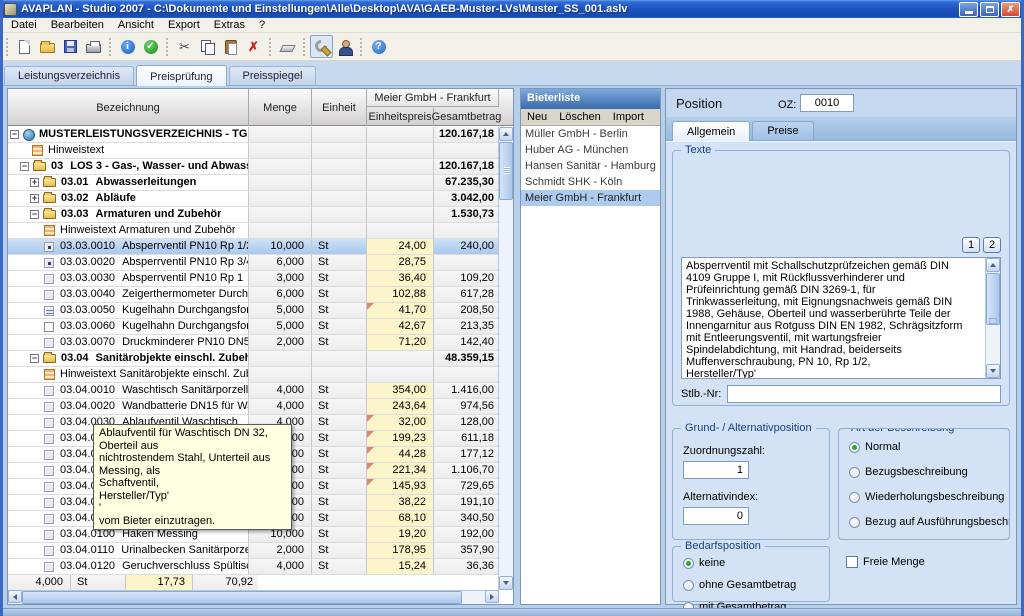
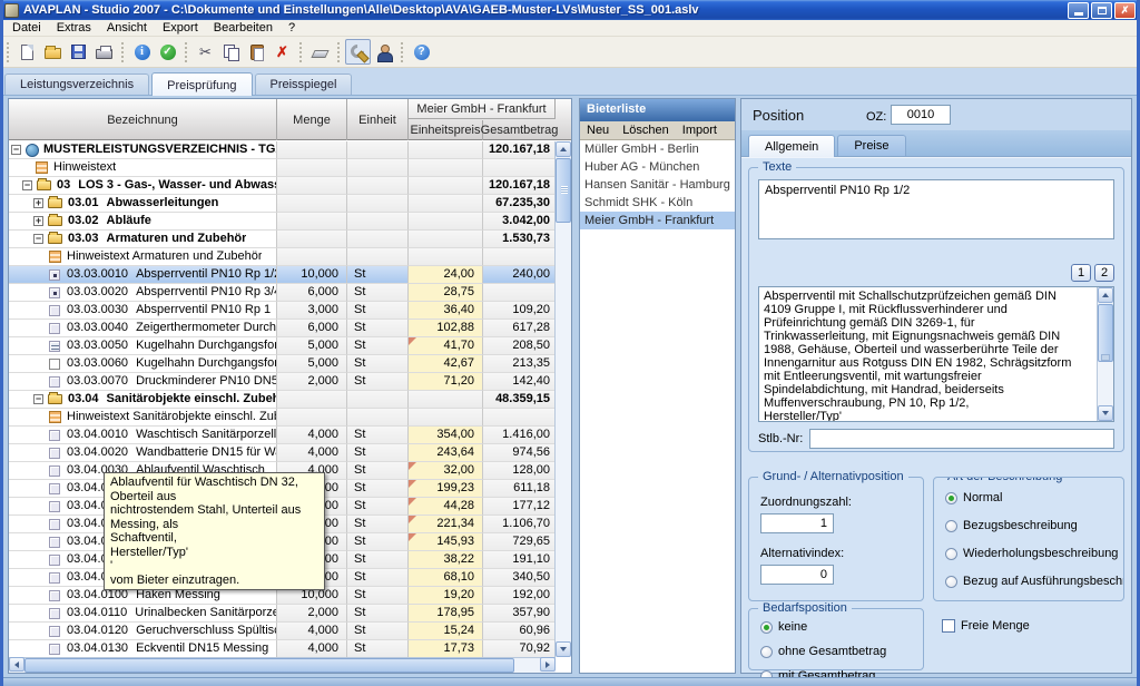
  AVAPLAN - Studio 2007 - C:\Dokumente und Einstellungen\Alle\Desktop\AVA\GAEB-Muster-LVs\Muster_SS_001.aslv
  ✗
  Datei
- Bearbeiten
+ Extras
  Ansicht
  Export
- Extras
+ Bearbeiten
  ?
  i
  ✓
  ✂
  ✗
  ?
  Leistungsverzeichnis
  Preisprüfung
  Preisspiegel
  Bezeichnung
  Menge
  Einheit
  Meier GmbH - Frankfurt
  Einheitspreis
  Gesamtbetrag
  −
  MUSTERLEISTUNGSVERZEICHNIS - TG
  120.167,18
  Hinweistext
  −
  03
  LOS 3 - Gas-, Wasser- und Abwas
  120.167,18
  +
  03.01
  Abwasserleitungen
  67.235,30
  +
  03.02
  Abläufe
  3.042,00
  −
  03.03
  Armaturen und Zubehör
  1.530,73
  Hinweistext Armaturen und Zubehör
  03.03.0010
  Absperrventil PN10 Rp 1/
  10,000
  St
  24,00
  240,00
  03.03.0020
  Absperrventil PN10 Rp 3/
  6,000
  St
  28,75
  03.03.0030
  Absperrventil PN10 Rp 1
  3,000
  St
  36,40
  109,20
  03.03.0040
  Zeigerthermometer Durch
  6,000
  St
  102,88
  617,28
  03.03.0050
  Kugelhahn Durchgangsfo
  5,000
  St
  41,70
  208,50
  03.03.0060
  Kugelhahn Durchgangsfo
  5,000
  St
  42,67
  213,35
  03.03.0070
  Druckminderer PN10 DN5
  2,000
  St
  71,20
  142,40
  −
  03.04
  Sanitärobjekte einschl. Zube
  48.359,15
  Hinweistext Sanitärobjekte einschl. Zu
  03.04.0010
  Waschtisch Sanitärporzell
  4,000
  St
  354,00
  1.416,00
  03.04.0020
  4,000
  St
  243,64
  974,56
  03.04.0030
  Ablaufventil Waschtisch
  4,000
  St
  32,00
  128,00
  St
  199,23
  611,18
  St
  44,28
  177,12
  St
  221,34
  1.106,70
  St
  145,93
  729,65
  St
  38,22
  191,10
  St
  68,10
  340,50
  03.04.0100
  Haken Messing
  10,000
  St
  19,20
  192,00
  03.04.0110
  Urinalbecken Sanitärporze
  2,000
  St
  178,95
  357,90
  03.04.0120
  Geruchverschluss Spültis
  4,000
  St
  15,24
- 36,36
+ 60,96
+ 03.04.0130
+ Eckventil DN15 Messing
  4,000
  St
  17,73
  70,92
  Bieterliste
  Neu
  Löschen
  Import
  Müller GmbH - Berlin
  Huber AG - München
  Hansen Sanitär - Hamburg
  Schmidt SHK - Köln
  Meier GmbH - Frankfurt
  Position
  OZ:
  0010
  Allgemein
  Preise
  Texte
+ Absperrventil PN10 Rp 1/2
  1
  2
  Absperrventil mit Schallschutzprüfzeichen gemäß DIN
  4109 Gruppe I, mit Rückflussverhinderer und
  Prüfeinrichtung gemäß DIN 3269-1, für
  Trinkwasserleitung, mit Eignungsnachweis gemäß DIN
  1988, Gehäuse, Oberteil und wasserberührte Teile der
  Innengarnitur aus Rotguss DIN EN 1982, Schrägsitzform
  mit Entleerungsventil, mit wartungsfreier
  Spindelabdichtung, mit Handrad, beiderseits
  Muffenverschraubung, PN 10, Rp 1/2,
  Hersteller/Typ'
  Stlb.-Nr:
  Grund- / Alternativposition
  Zuordnungszahl:
  1
  Alternativindex:
  0
  Normal
  Bezugsbeschreibung
  Wiederholungsbeschreibung
  Bezug auf Ausführungsbesch
  Bedarfsposition
  keine
  ohne Gesamtbetrag
  mit Gesamtbetrag
  Freie Menge
  Ablaufventil für Waschtisch DN 32, Oberteil aus
  nichtrostendem Stahl, Unterteil aus Messing, als
  Schaftventil,
  Hersteller/Typ'
  '
  vom Bieter einzutragen.
